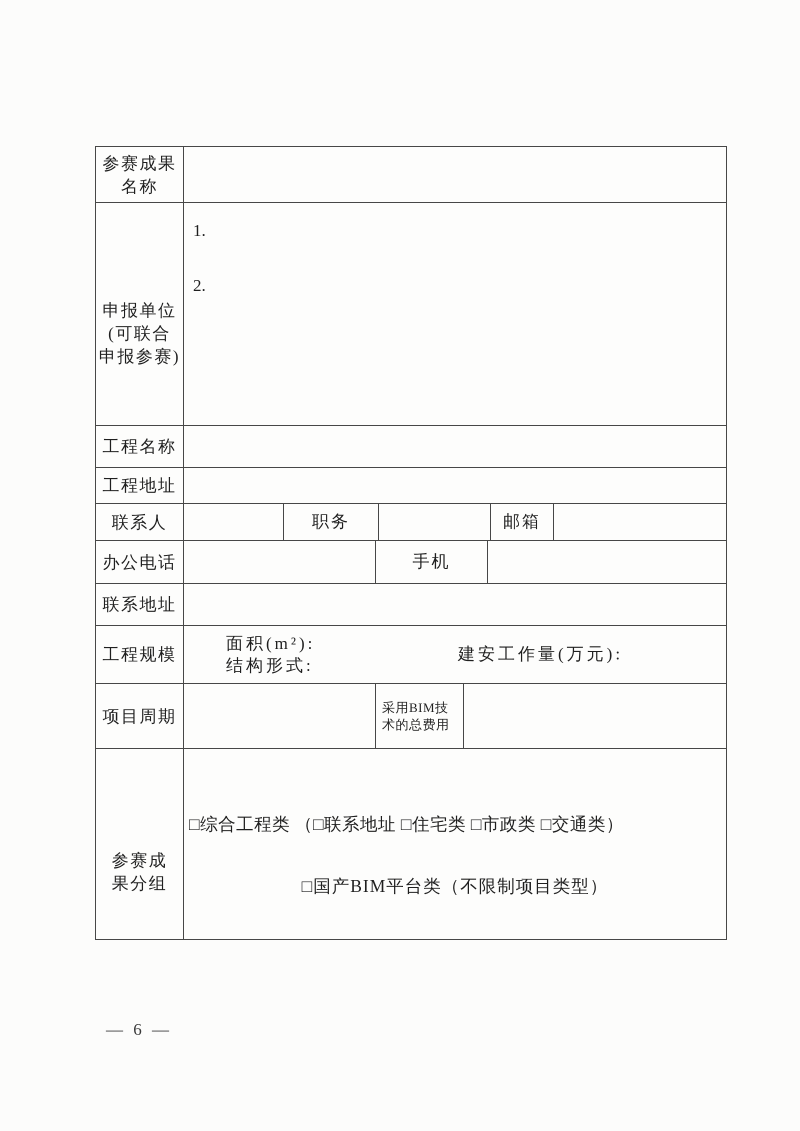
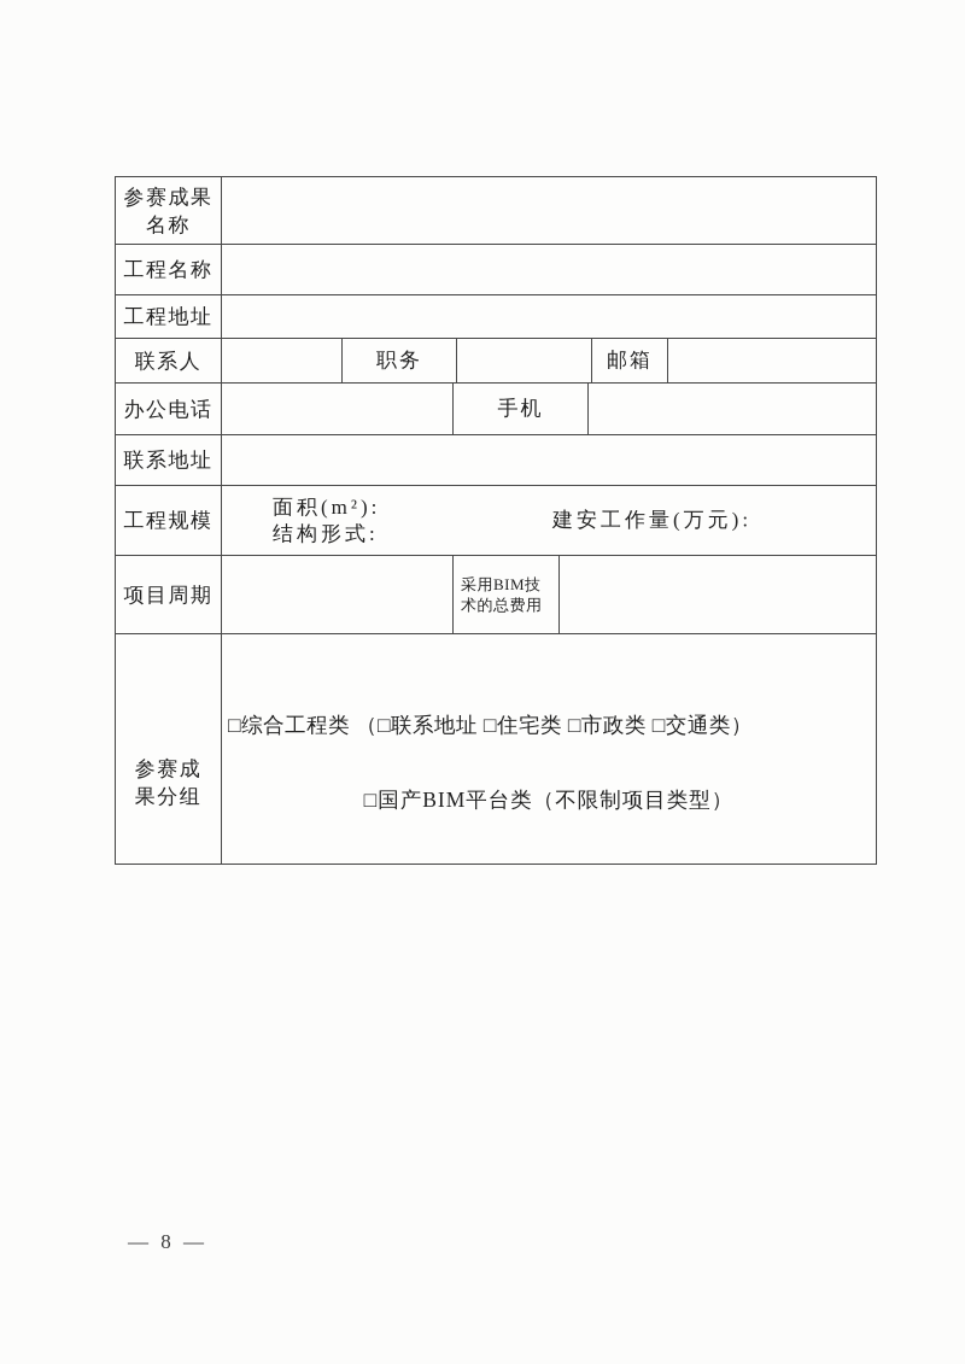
  参赛成果
  名称
- 申报单位
- (可联合
- 申报参赛)
- 1.
- 2.
  工程名称
  工程地址
  联系人
  职务
  邮箱
  办公电话
  手机
  联系地址
  工程规模
  面积(m²):
  结构形式:
  建安工作量(万元):
  项目周期
  采用BIM技
  术的总费用
  参赛成
  果分组
  □综合工程类 （□联系地址 □住宅类 □市政类 □交通类）
  □国产BIM平台类（不限制项目类型）
- — 6 —
+ — 8 —
